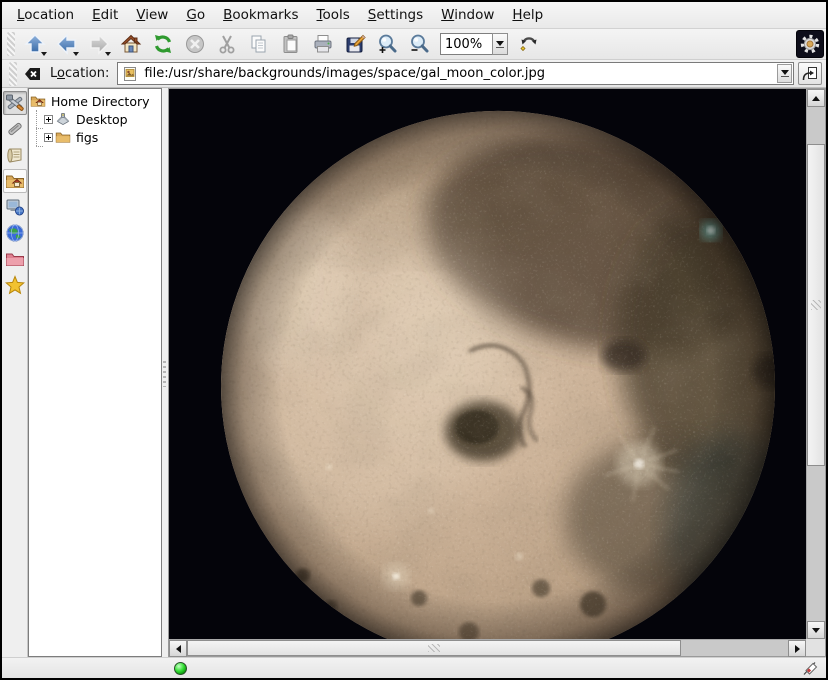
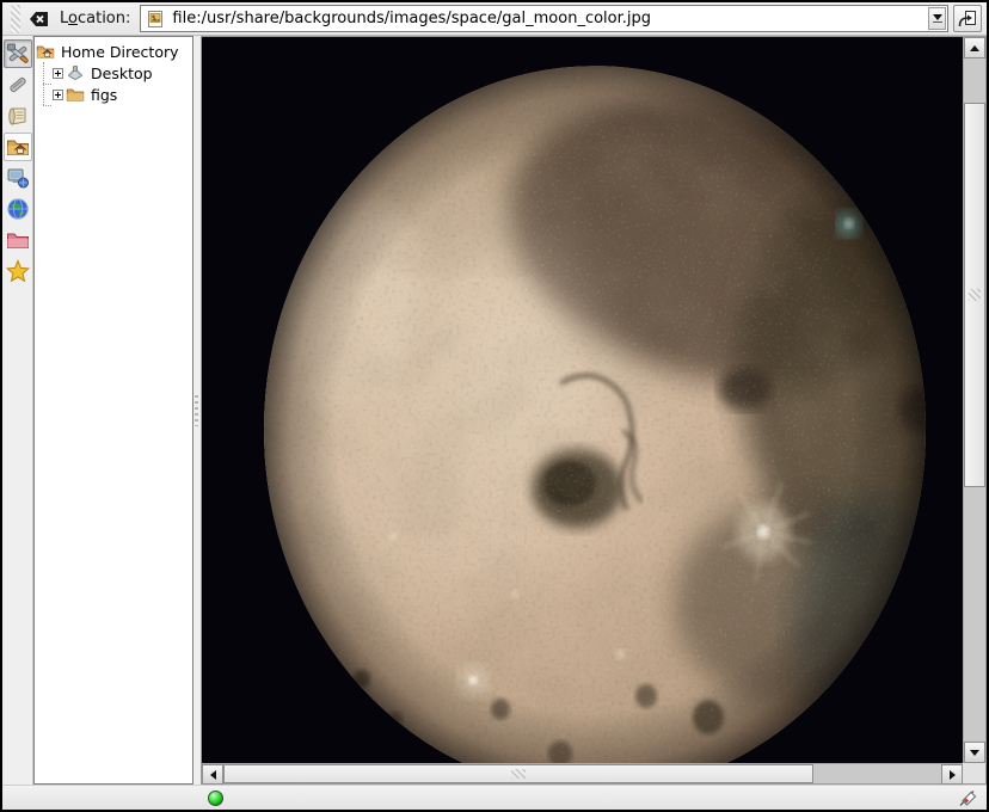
- Location
- Edit
- View
- Go
- Bookmarks
- Tools
- Settings
- Window
- Help
- 100%
  Location:
  file:/usr/share/backgrounds/images/space/gal_moon_color.jpg
  Home Directory
  Desktop
  figs
